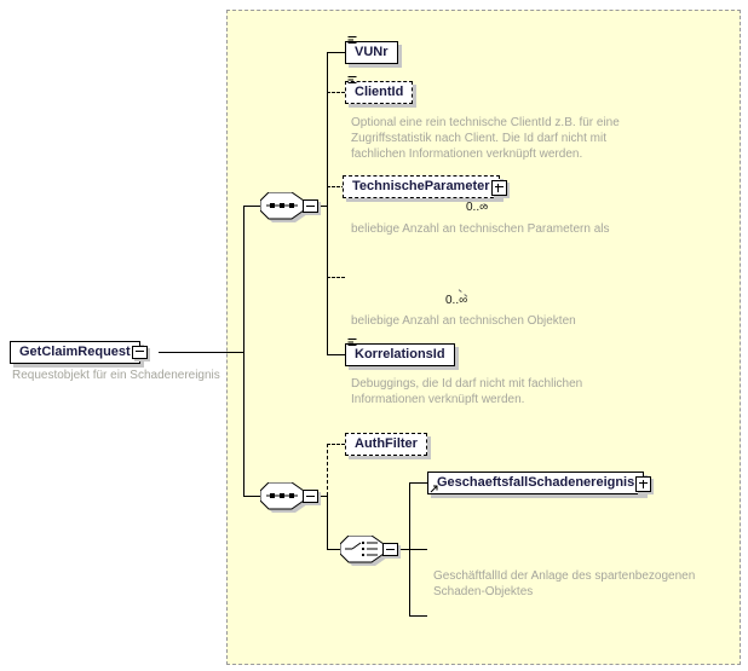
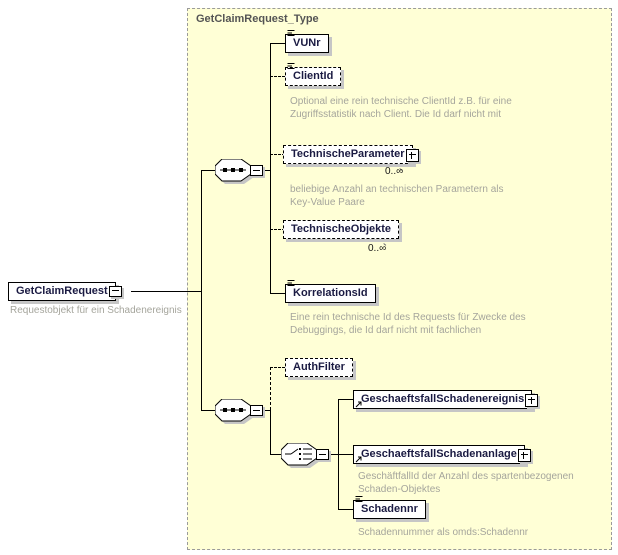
+ GetClaimRequest_Type
  GetClaimRequest
  Requestobjekt für ein Schadenereignis
  VUNr
  ClientId
  Optional eine rein technische ClientId z.B. für eine
  Zugriffsstatistik nach Client. Die Id darf nicht mit
- fachlichen Informationen verknüpft werden.
  TechnischeParameter
  0..∞
  beliebige Anzahl an technischen Parametern als
+ Key-Value Paare
+ TechnischeObjekte
  0..∞
- beliebige Anzahl an technischen Objekten
  KorrelationsId
+ Eine rein technische Id des Requests für Zwecke des
  Debuggings, die Id darf nicht mit fachlichen
- Informationen verknüpft werden.
  AuthFilter
  GeschaeftsfallSchadenereignis
+ GeschaeftsfallSchadenanlage
- GeschäftfallId der Anlage des spartenbezogenen
+ GeschäftfallId der Anzahl des spartenbezogenen
  Schaden-Objektes
+ Schadennr
+ Schadennummer als omds:Schadennr
